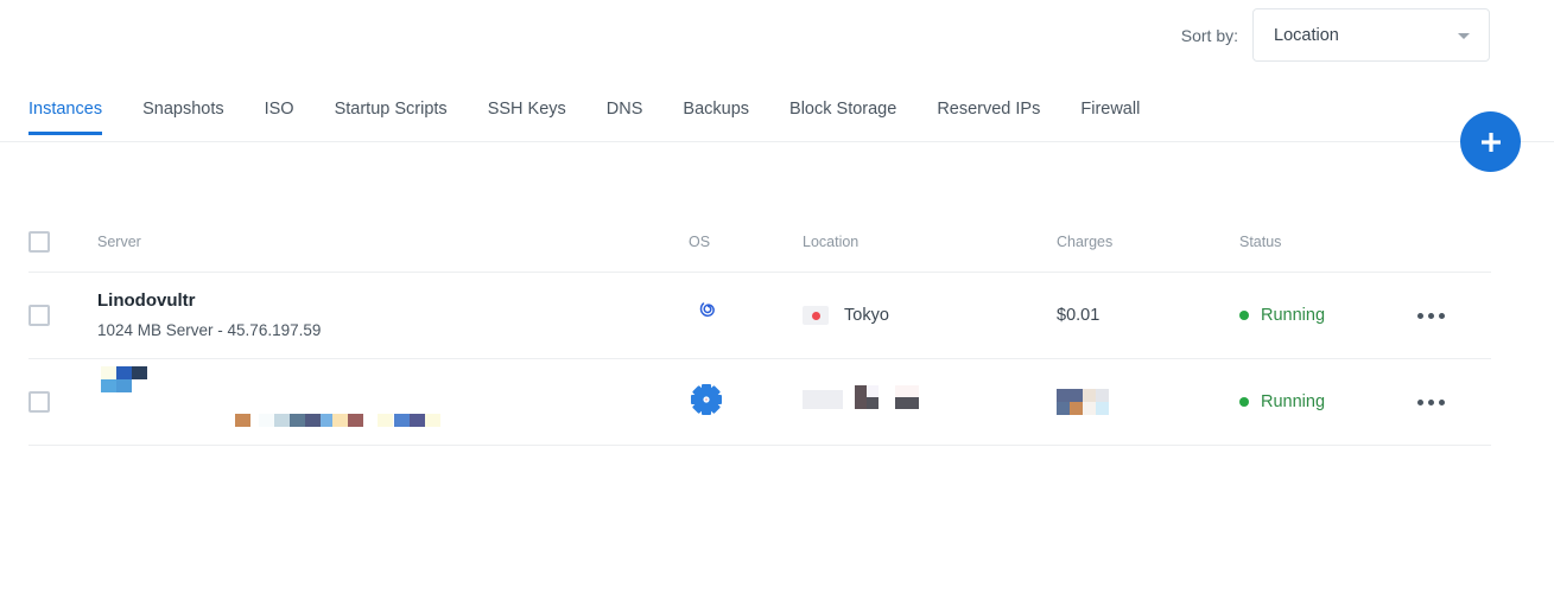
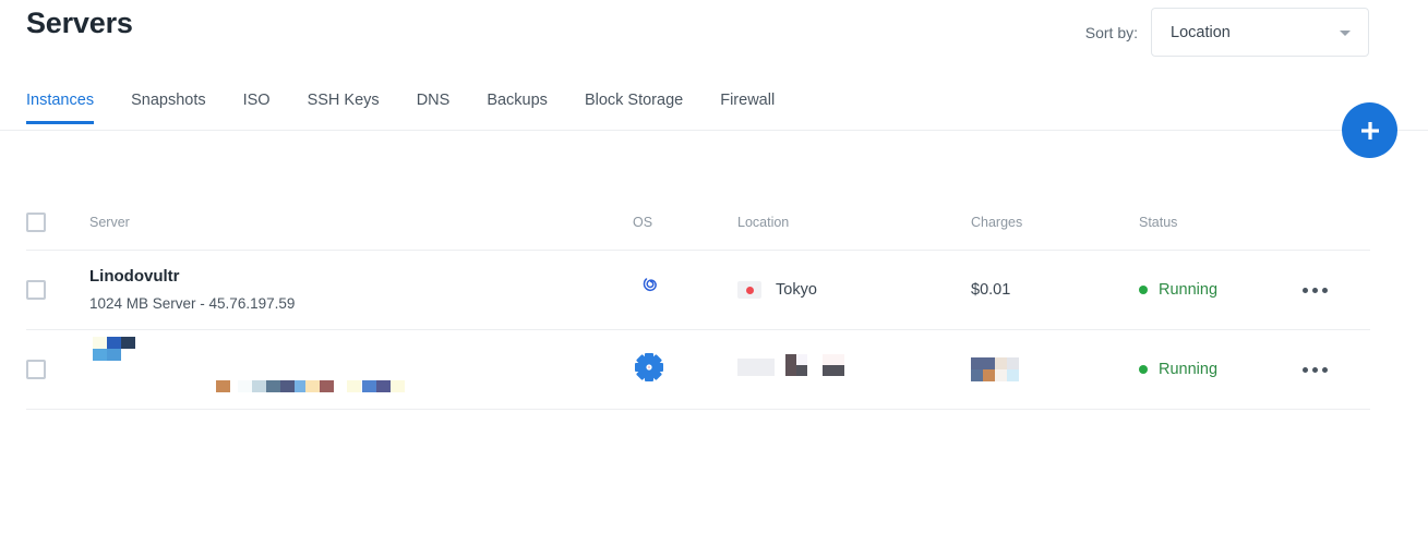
+ Servers
  Sort by:
  Location
  Instances
  Snapshots
  ISO
- Startup Scripts
  SSH Keys
  DNS
  Backups
  Block Storage
- Reserved IPs
  Firewall
  Server
  OS
  Location
  Charges
  Status
  Linodovultr
  1024 MB Server - 45.76.197.59
  Tokyo
  $0.01
  Running
  Running
